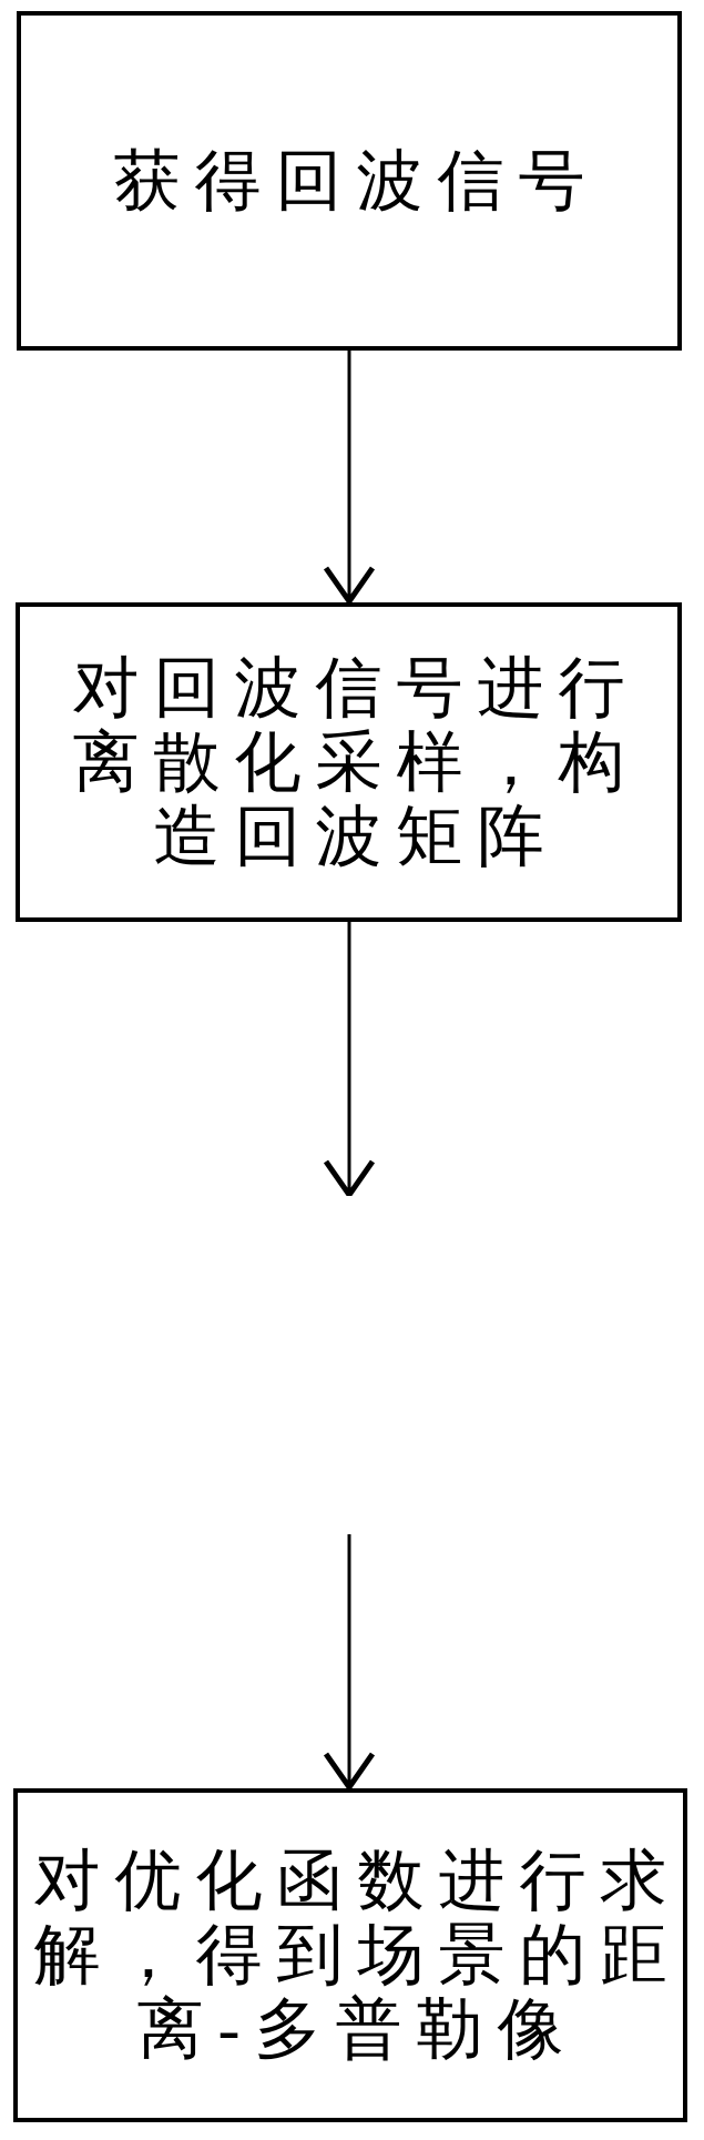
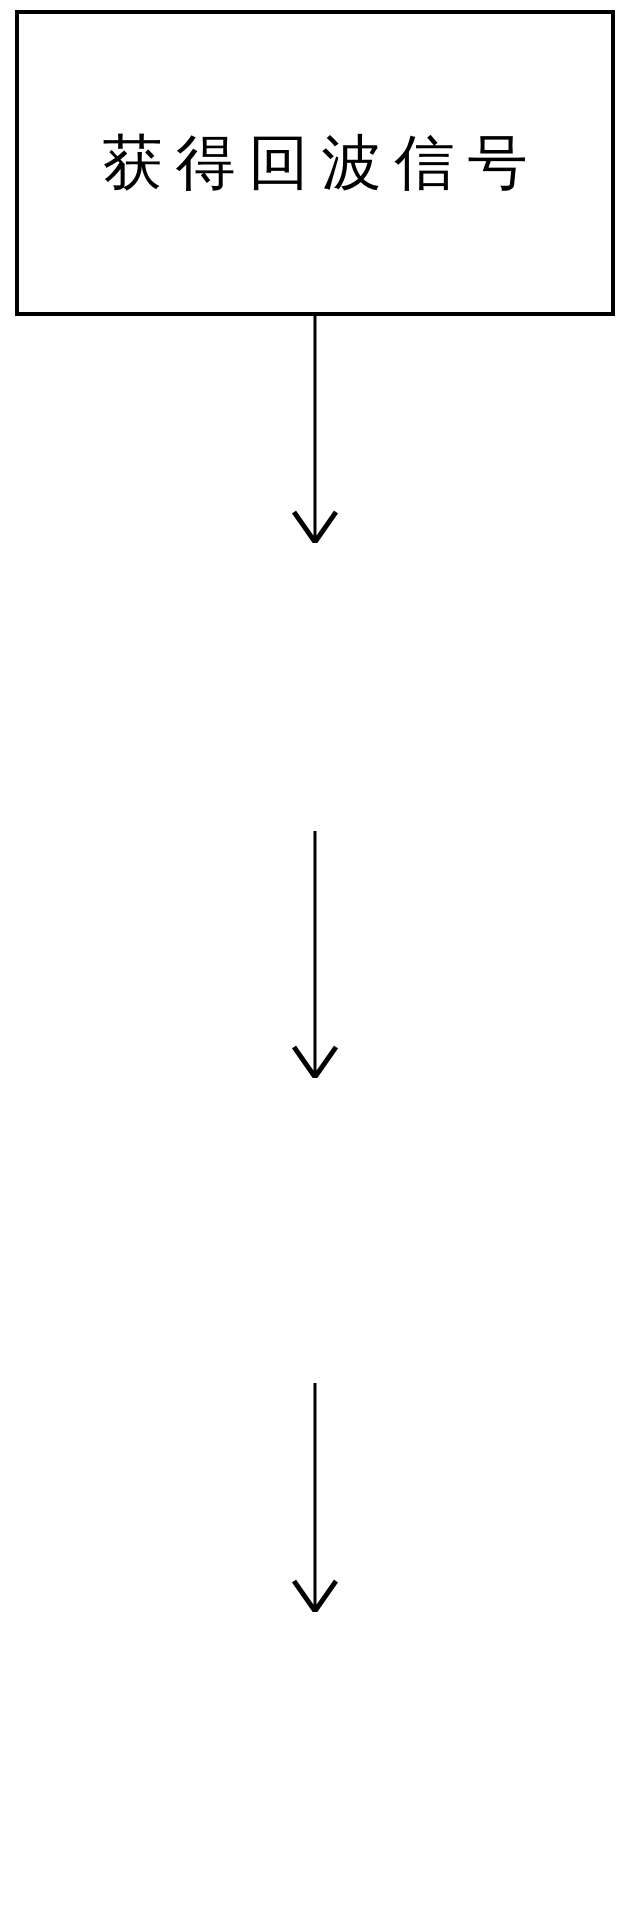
  获得回波信号
- 对回波信号进行
- 离散化采样，构
- 造回波矩阵
- 对优化函数进行求
- 解，得到场景的距
- 离-多普勒像
